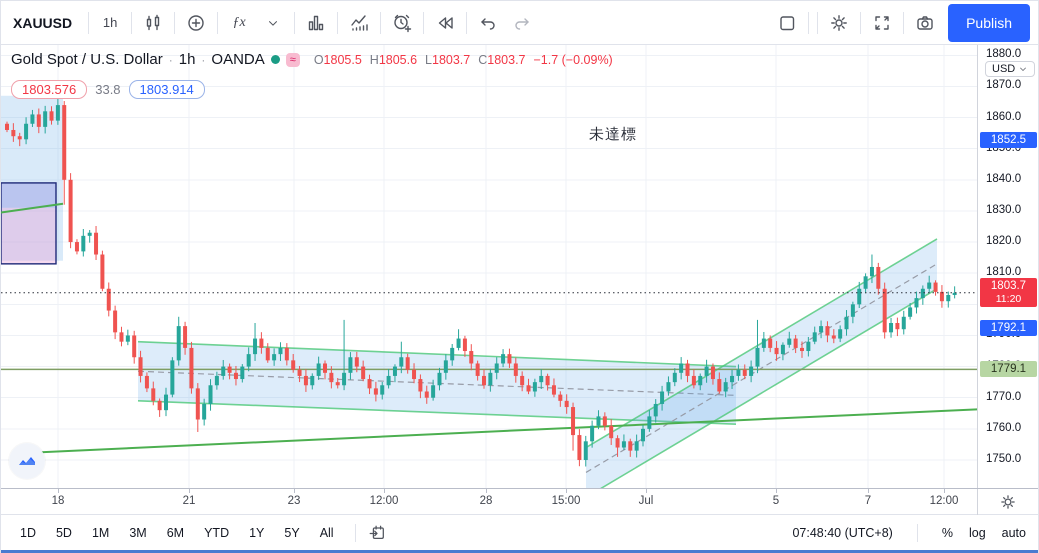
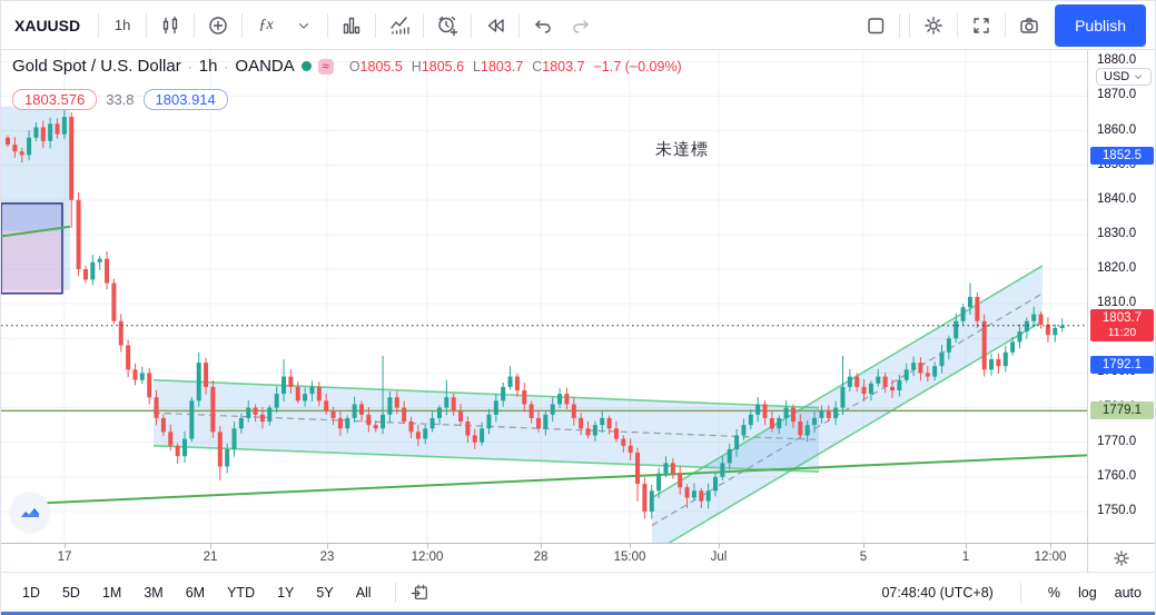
  XAUUSD
  1h
  ƒx
  Publish
  Gold Spot / U.S. Dollar
  ·
  1h
  ·
  OANDA
  ≈
  O1805.5
  H1805.6
  L1803.7
  C1803.7
  −1.7 (−0.09%)
  1803.576
  33.8
  1803.914
  未達標
  USD
  1880.0
  1870.0
  1860.0
  1840.0
  1830.0
  1820.0
  1810.0
  1770.0
  1760.0
  1750.0
  1852.5
  1803.7
  11:20
  1792.1
  1779.1
- 18
+ 17
  21
  23
  12:00
  28
  15:00
  Jul
  5
- 7
+ 1
  12:00
  1D
  5D
  1M
  3M
  6M
  YTD
  1Y
  5Y
  All
  07:48:40 (UTC+8)
  %
  log
  auto
